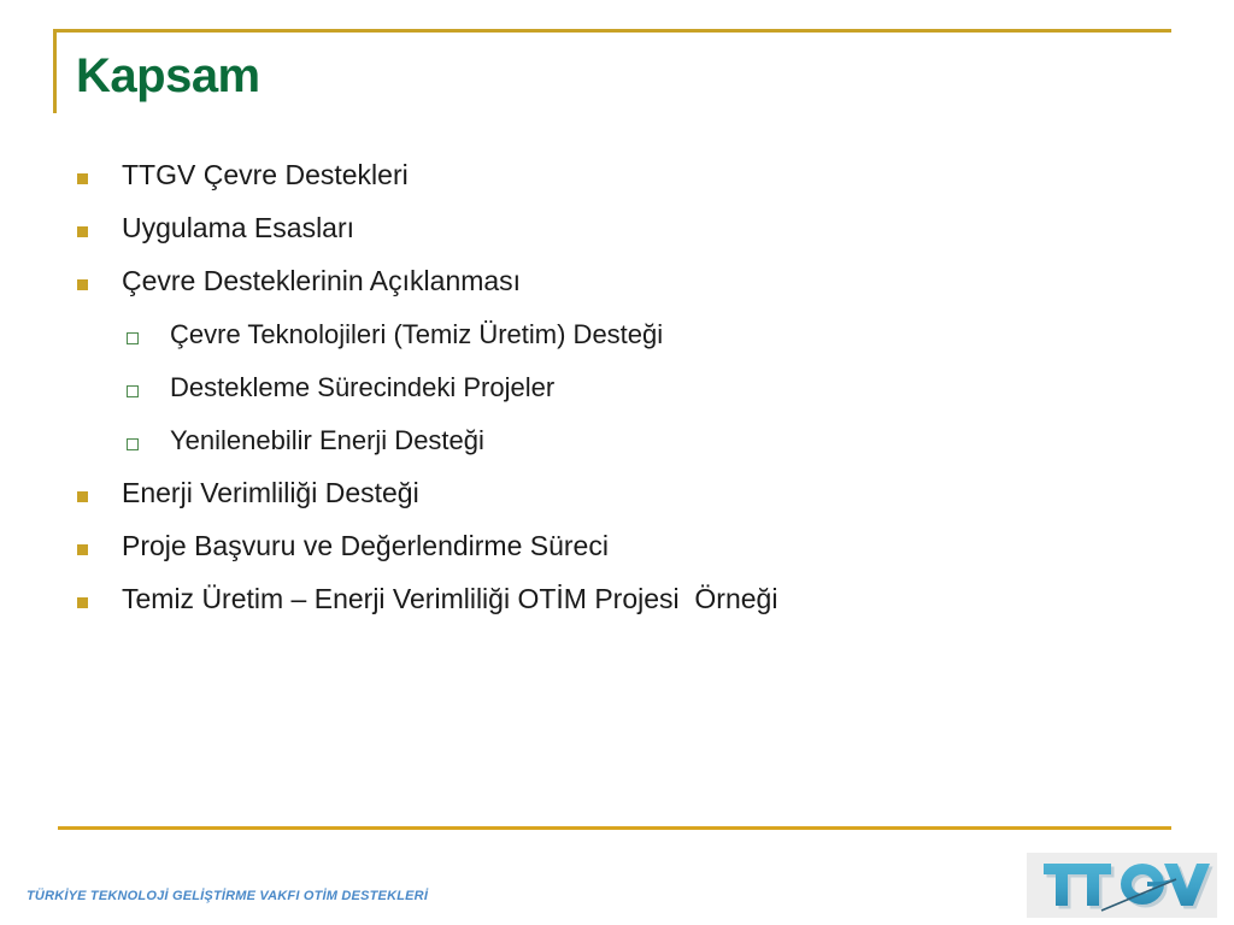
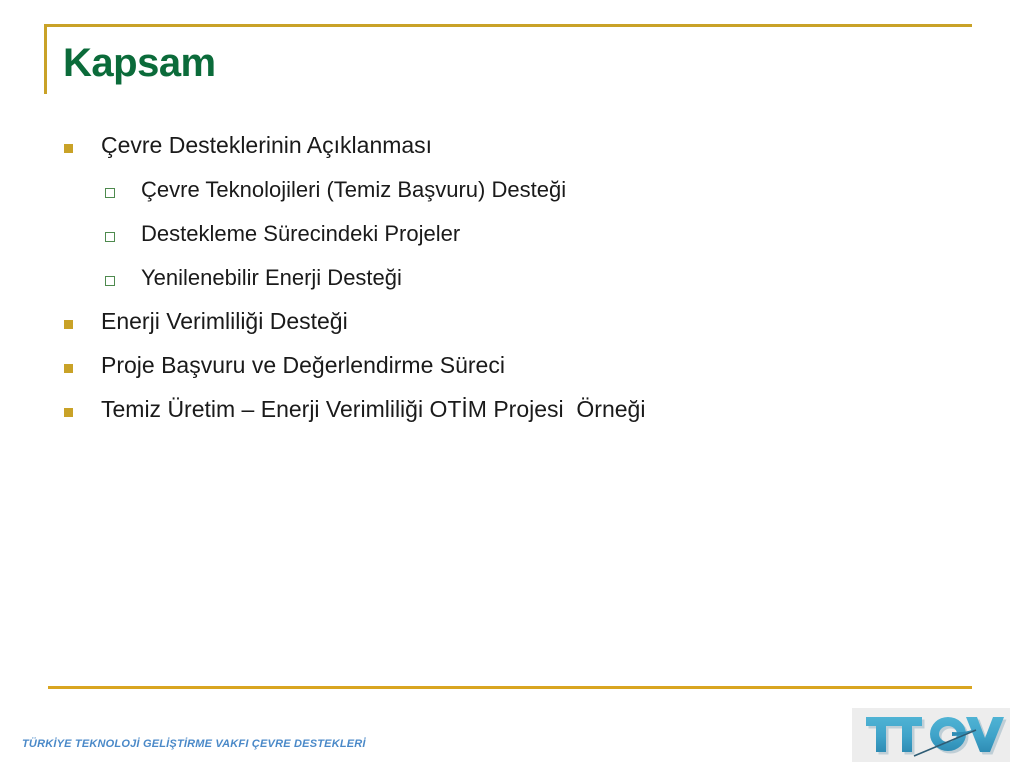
  Kapsam
- TTGV Çevre Destekleri
- Uygulama Esasları
  Çevre Desteklerinin Açıklanması
- Çevre Teknolojileri (Temiz Üretim) Desteği
+ Çevre Teknolojileri (Temiz Başvuru) Desteği
  Destekleme Sürecindeki Projeler
  Yenilenebilir Enerji Desteği
  Enerji Verimliliği Desteği
  Proje Başvuru ve Değerlendirme Süreci
  Temiz Üretim – Enerji Verimliliği OTİM Projesi Örneği
- TÜRKİYE TEKNOLOJİ GELİŞTİRME VAKFI OTİM DESTEKLERİ
+ TÜRKİYE TEKNOLOJİ GELİŞTİRME VAKFI ÇEVRE DESTEKLERİ
